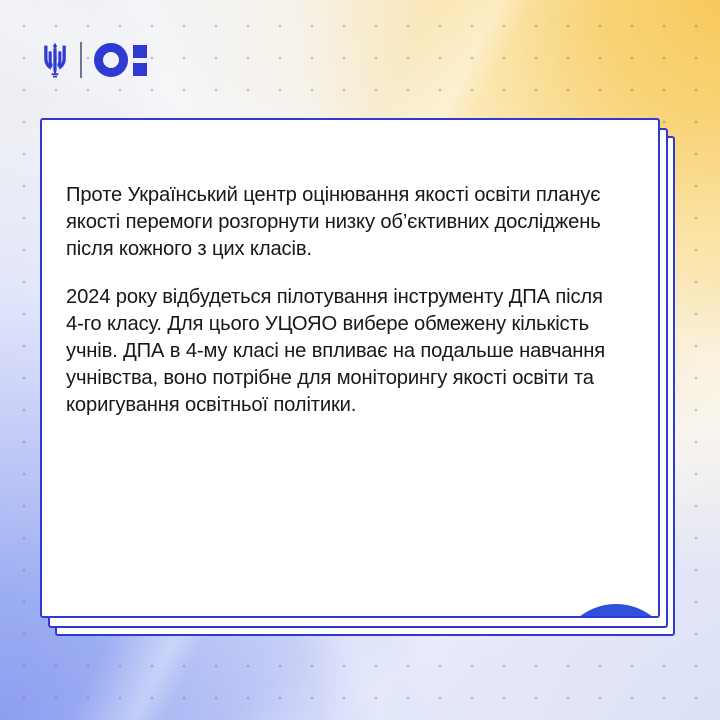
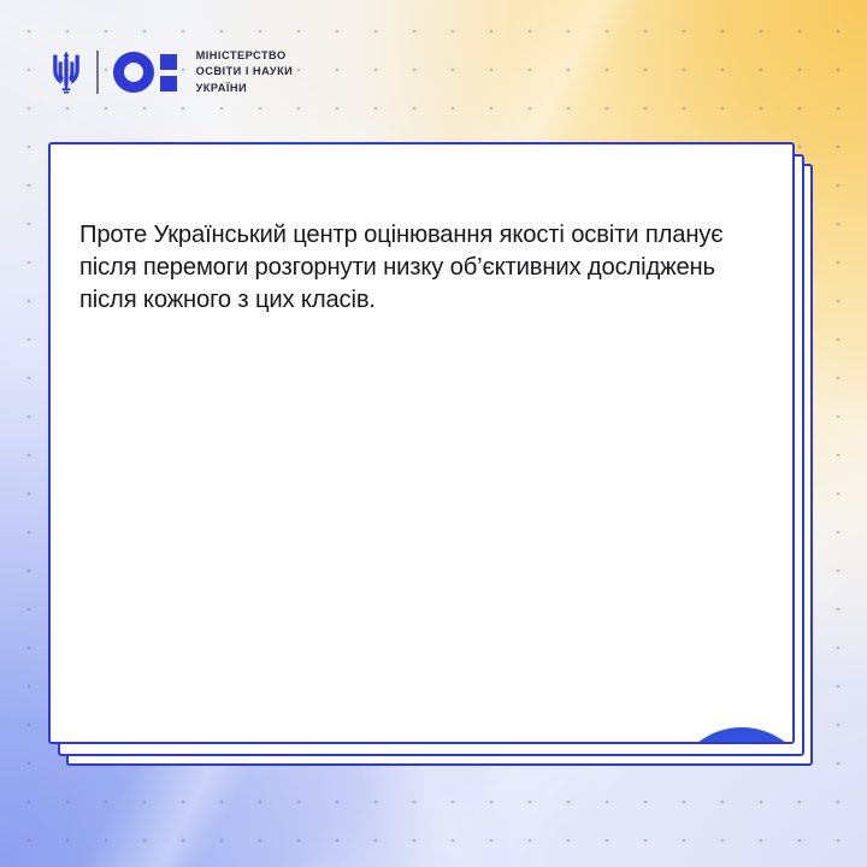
+ МІНІСТЕРСТВО
+ ОСВІТИ І НАУКИ
+ УКРАЇНИ
- Проте Український центр оцінювання якості освіти планує якості перемоги розгорнути низку об’єктивних досліджень після кожного з цих класів.
+ Проте Український центр оцінювання якості освіти планує після перемоги розгорнути низку об’єктивних досліджень після кожного з цих класів.
- 2024 року відбудеться пілотування інструменту ДПА після 4-го класу. Для цього УЦОЯО вибере обмежену кількість учнів. ДПА в 4-му класі не впливає на подальше навчання учнівства, воно потрібне для моніторингу якості освіти та коригування освітньої політики.
